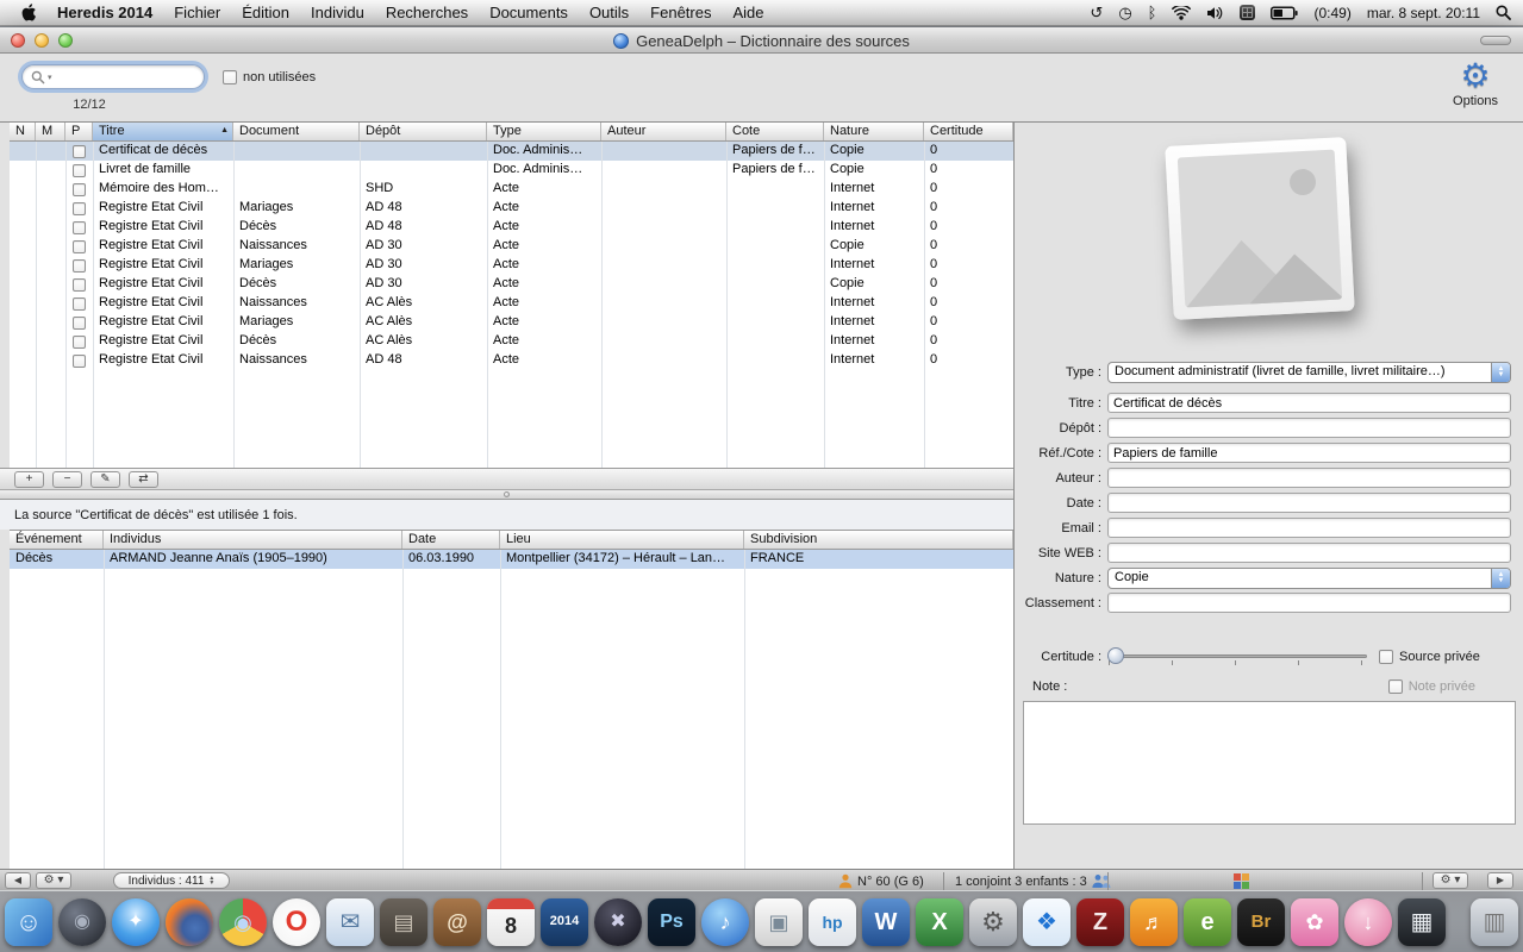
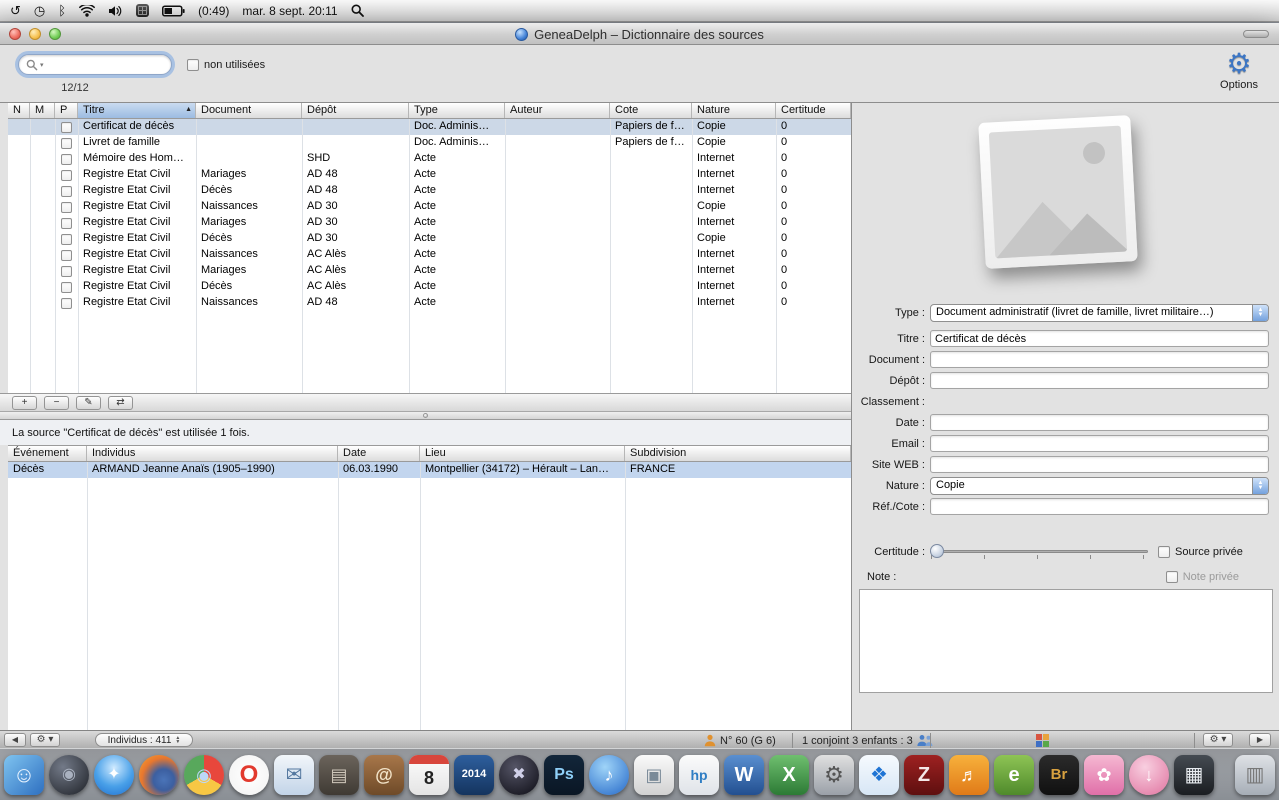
- Heredis 2014 Fichier Édition Individu Recherches Documents Outils Fenêtres Aide
  ↺
  ◷
  ᛒ
  (0:49)
  mar. 8 sept. 20:11
  GeneaDelph – Dictionnaire des sources
  12/12
  non utilisées
  ⚙
  Options
  N
  M
  P
  Titre
  Document
  Dépôt
  Type
  Auteur
  Cote
  Nature
  Certitude
  Certificat de décès
  Doc. Adminis…
  Papiers de f…
  Copie
  0
  Livret de famille
  Doc. Adminis…
  Papiers de f…
  Copie
  0
  Mémoire des Hom…
  SHD
  Acte
  Internet
  0
  Registre Etat Civil
  Mariages
  AD 48
  Acte
  Internet
  0
  Registre Etat Civil
  Décès
  AD 48
  Acte
  Internet
  0
  Registre Etat Civil
  Naissances
  AD 30
  Acte
  Copie
  0
  Registre Etat Civil
  Mariages
  AD 30
  Acte
  Internet
  0
  Registre Etat Civil
  Décès
  AD 30
  Acte
  Copie
  0
  Registre Etat Civil
  Naissances
  AC Alès
  Acte
  Internet
  0
  Registre Etat Civil
  Mariages
  AC Alès
  Acte
  Internet
  0
  Registre Etat Civil
  Décès
  AC Alès
  Acte
  Internet
  0
  Registre Etat Civil
  Naissances
  AD 48
  Acte
  Internet
  0
  +
  −
  ✎
  ⇄
  La source "Certificat de décès" est utilisée 1 fois.
  Événement
  Individus
  Date
  Lieu
  Subdivision
  Décès
  ARMAND Jeanne Anaïs (1905–1990)
  06.03.1990
  Montpellier (34172) – Hérault – Lan…
  FRANCE
  Type :
  Document administratif (livret de famille, livret militaire…)
  Titre :
  Certificat de décès
+ Document :
  Dépôt :
- Réf./Cote :
+ Classement :
- Papiers de famille
- Auteur :
  Date :
  Email :
  Site WEB :
  Nature :
  Copie
- Classement :
+ Réf./Cote :
  Certitude :
  Source privée
  Note :
  Note privée
  ◀
  ⚙ ▾
  Individus : 411
  N° 60 (G 6)
  1 conjoint 3 enfants : 3
  ⚙ ▾
  ▶
  ☺
  ◉
  ✦
  ◉
  O
  ✉
  ▤
  @
  8
  2014
  ✖
  Ps
  ♪
  ▣
  hp
  W
  X
  ⚙
  ❖
  Z
  ♬
  e
  Br
  ✿
  ↓
  ▦
  ▥
